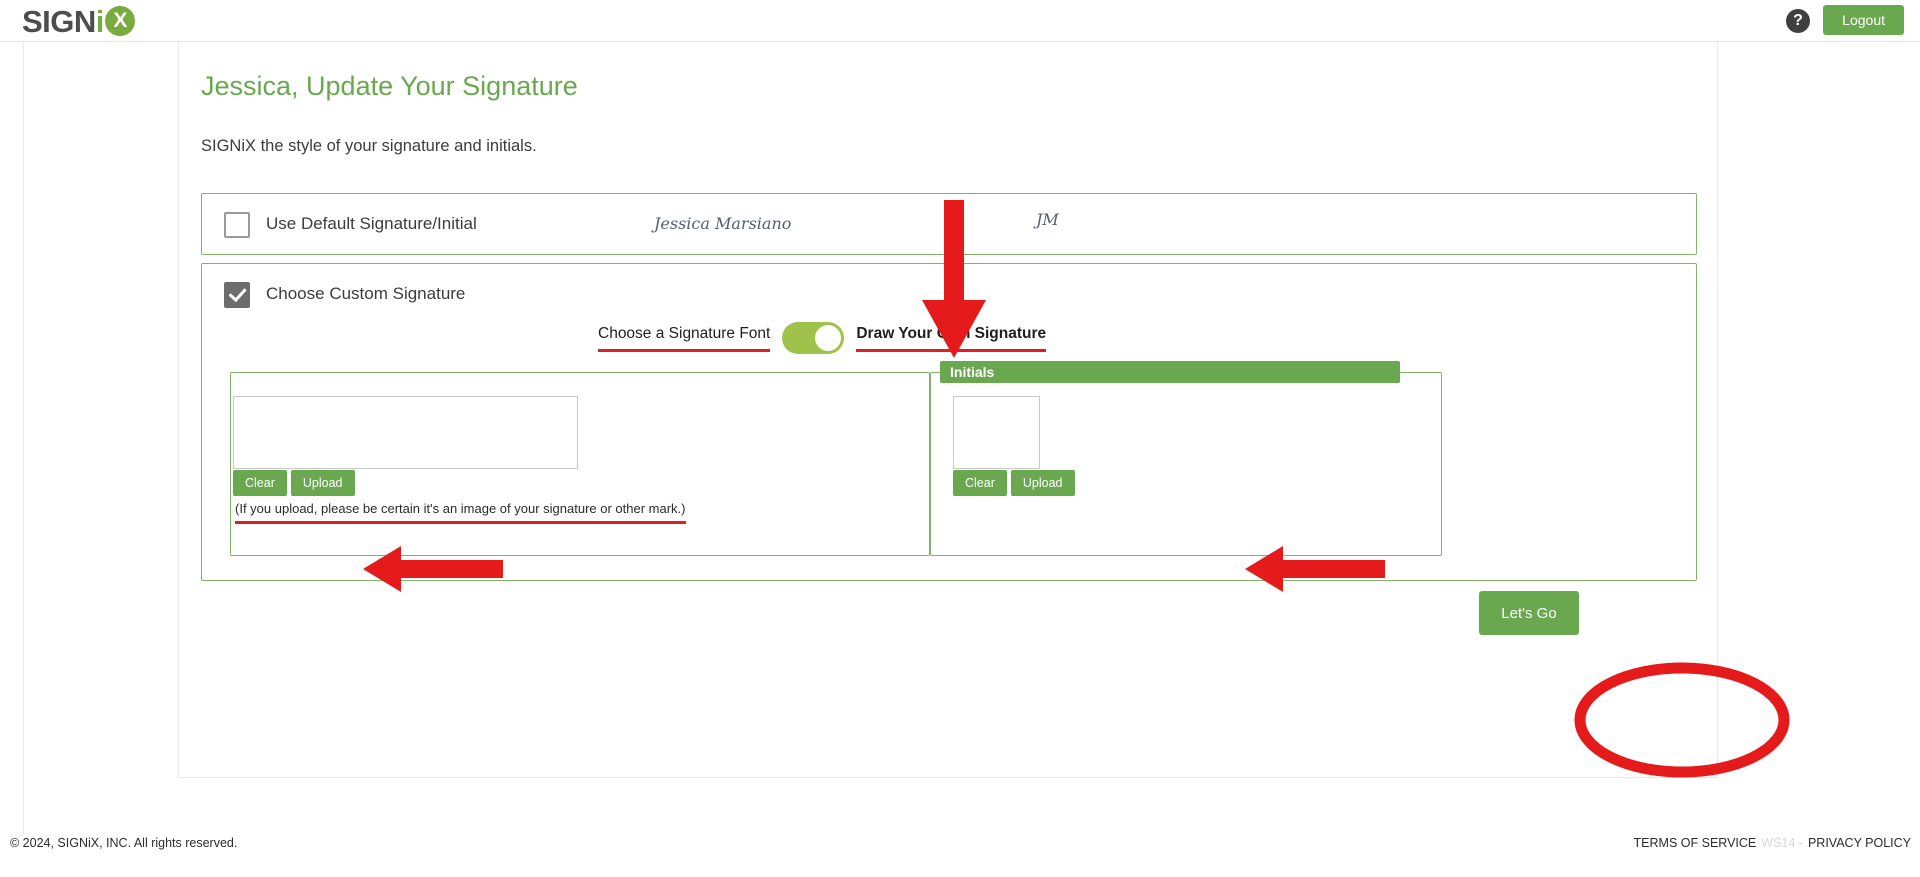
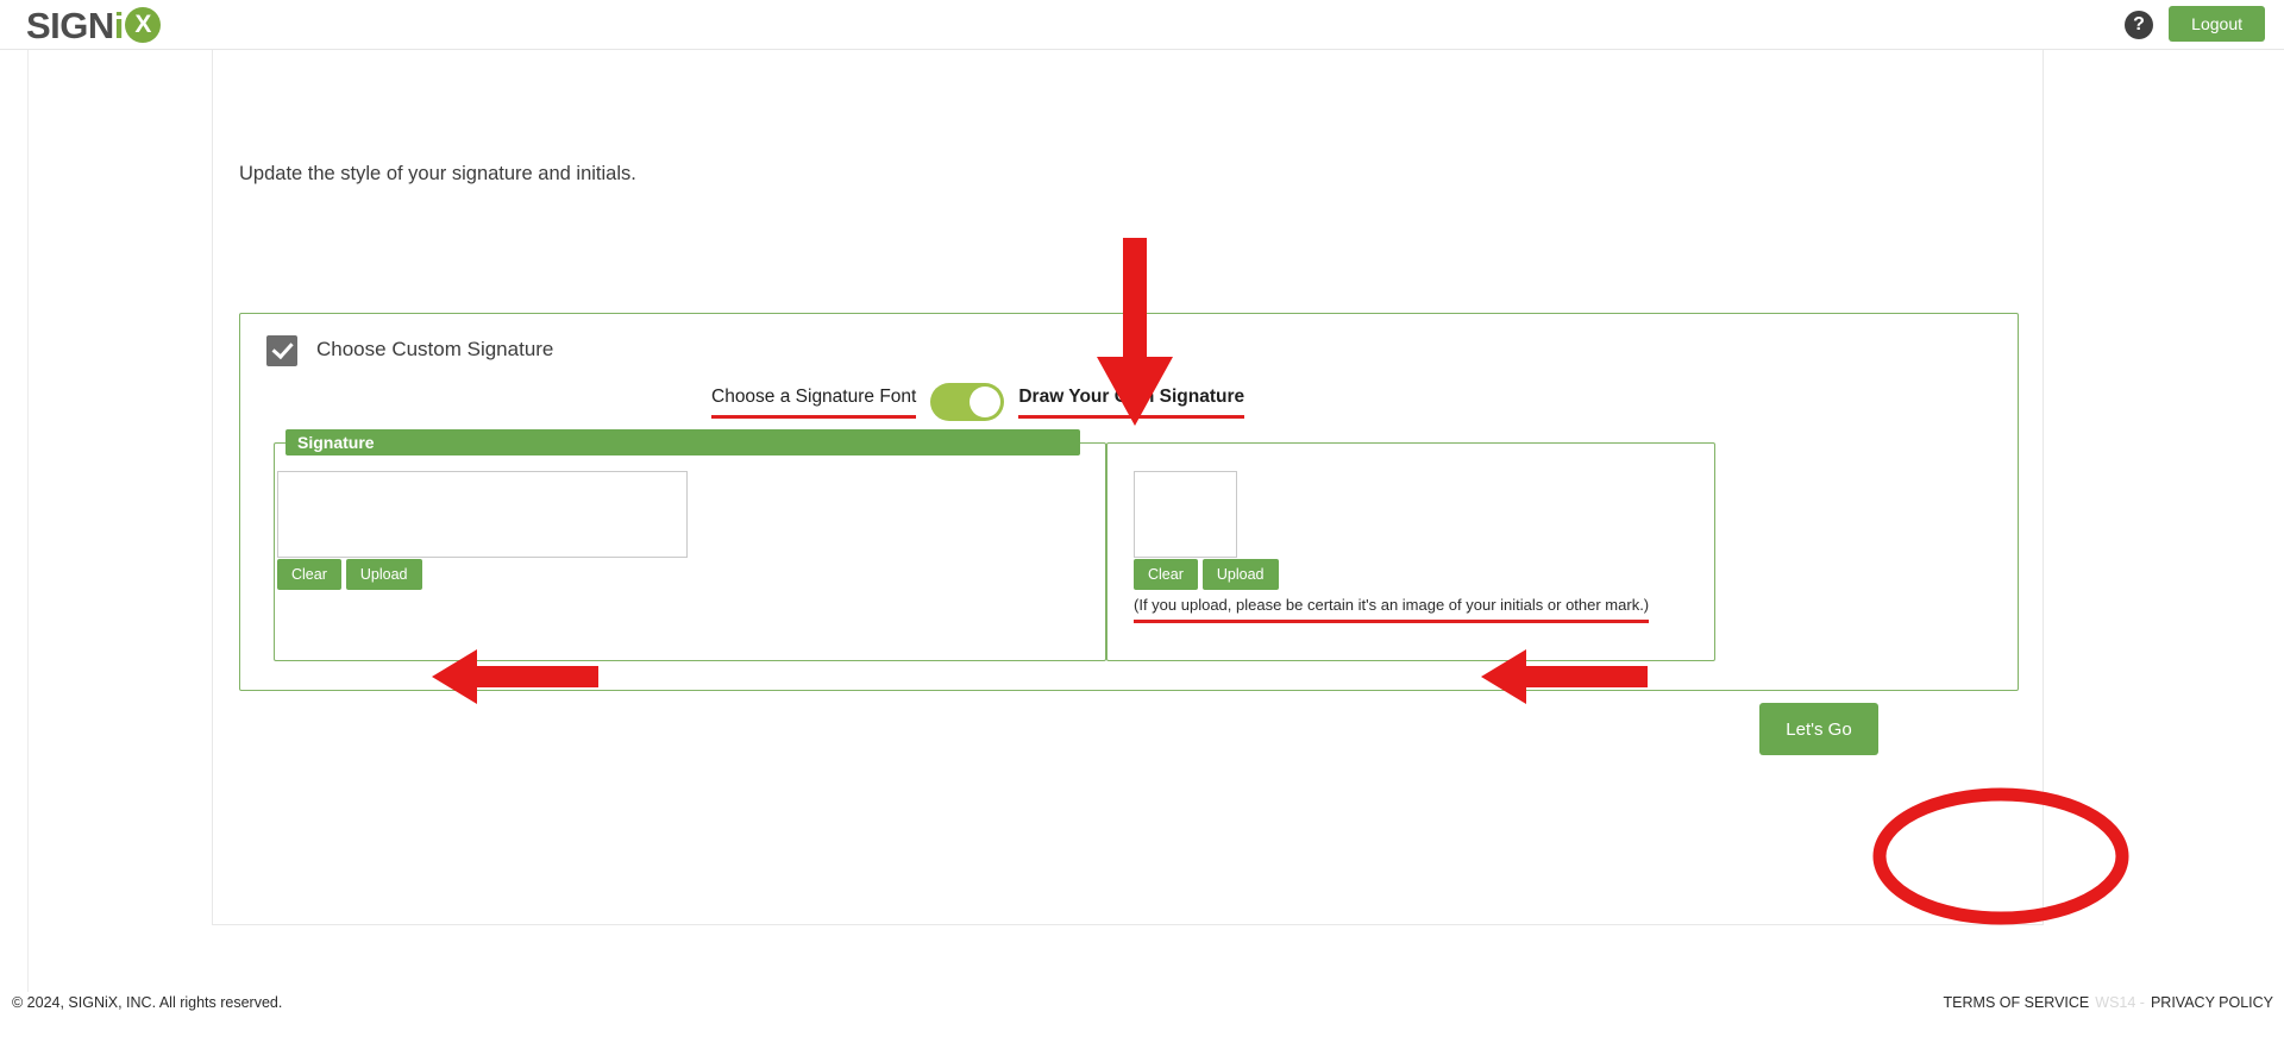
  SIGN
  i
  X
  ?
  Logout
- Jessica, Update Your Signature
- SIGNiX the style of your signature and initials.
+ Update the style of your signature and initials.
- Use Default Signature/Initial
- Jessica Marsiano
- JM
  Choose Custom Signature
  Choose a Signature Font
  Draw Your Signature
+ Signature
  Clear
  Upload
- (If you upload, please be certain it's an image of your signature or other mark.)
- Initials
  Clear
  Upload
+ (If you upload, please be certain it's an image of your initials or other mark.)
  Let's Go
  © 2024, SIGNiX, INC. All rights reserved.
  TERMS OF SERVICE
  WS14 -
  PRIVACY POLICY
